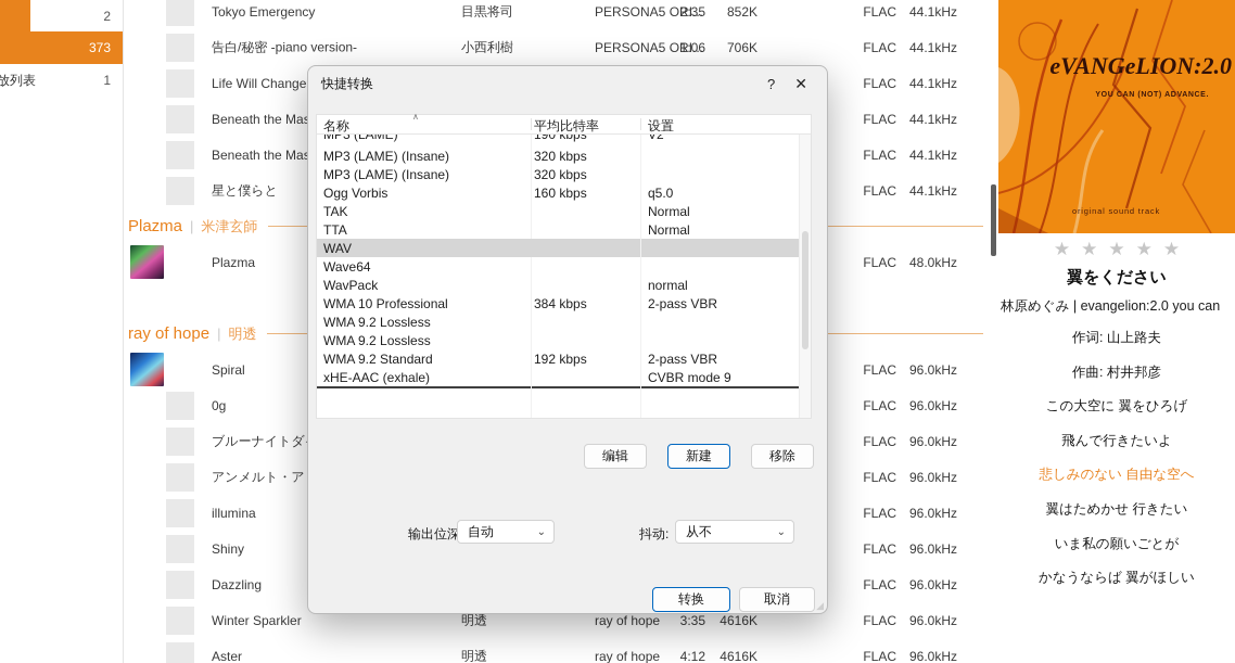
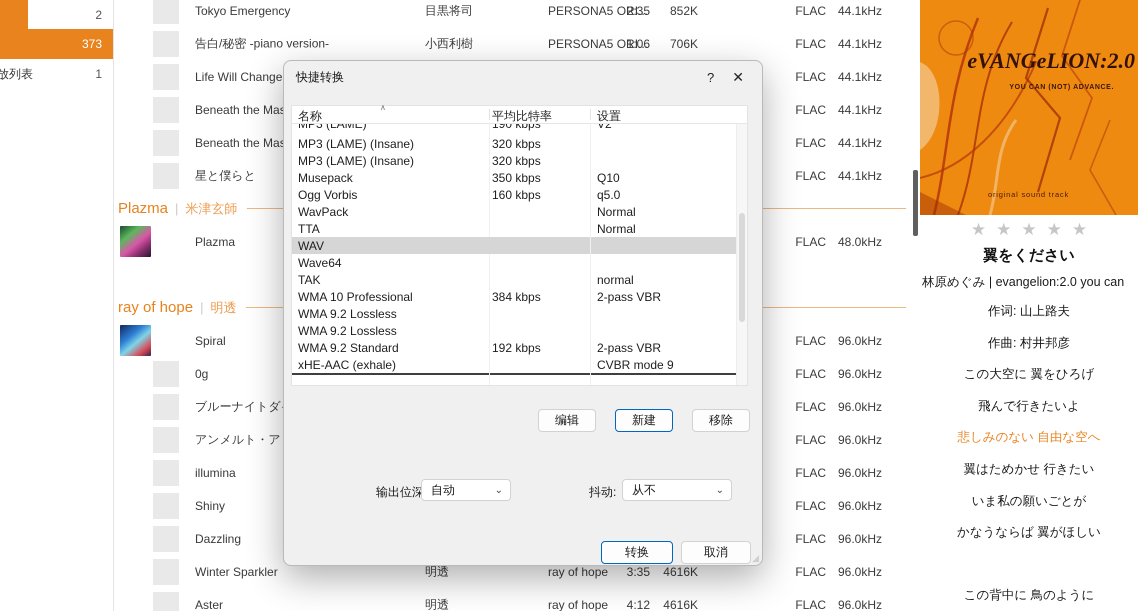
  2
  373
  放列表
  1
  Tokyo Emergency
  目黒将司
  PERSONA5 ORI...
  2:35
  852K
  FLAC
  44.1kHz
  告白/秘密 -piano version-
  小西利樹
  PERSONA5 ORI...
  1:06
  706K
  FLAC
  44.1kHz
  Life Will Change
  FLAC
  44.1kHz
  Beneath the Ma
  FLAC
  44.1kHz
  Beneath the Ma
  FLAC
  44.1kHz
  星と僕らと
  FLAC
  44.1kHz
  Plazma
  |
  米津玄師
  Plazma
  FLAC
  48.0kHz
  ray of hope
  |
  明透
  Spiral
  FLAC
  96.0kHz
  0g
  FLAC
  96.0kHz
  ブルーナイトダ
  FLAC
  96.0kHz
  アンメルト・ア
  FLAC
  96.0kHz
  illumina
  FLAC
  96.0kHz
  Shiny
  FLAC
  96.0kHz
  Dazzling
  FLAC
  96.0kHz
  Winter Sparkler
  明透
  ray of hope
  3:35
  4616K
  FLAC
  96.0kHz
  Aster
  明透
  ray of hope
  4:12
  4616K
  FLAC
  96.0kHz
  eVANGeLION:2.0
  original sound track
  ★ ★ ★ ★ ★
  翼をください
  林原めぐみ | evangelion:2.0 you can
  作词: 山上路夫
  作曲: 村井邦彦
  この大空に 翼をひろげ
  飛んで行きたいよ
  悲しみのない 自由な空へ
  翼はためかせ 行きたい
  いま私の願いごとが
  かなうならば 翼がほしい
+ この背中に 鳥のように
  快捷转换
  ?
  ✕
  名称
  平均比特率
  设置
  ∧
  MP3 (LAME)
  190 kbps
  V2
  MP3 (LAME) (Insane)
  320 kbps
  MP3 (LAME) (Insane)
  320 kbps
+ Musepack
+ 350 kbps
+ Q10
  Ogg Vorbis
  160 kbps
  q5.0
- TAK
+ WavPack
  Normal
  TTA
  Normal
  WAV
  Wave64
- WavPack
+ TAK
  normal
  WMA 10 Professional
  384 kbps
  2-pass VBR
  WMA 9.2 Lossless
  WMA 9.2 Lossless
  WMA 9.2 Standard
  192 kbps
  2-pass VBR
  xHE-AAC (exhale)
  CVBR mode 9
  编辑
  新建
  移除
  输出位深
  自动
  ⌄
  抖动:
  从不
  ⌄
  转换
  取消
  ◢
